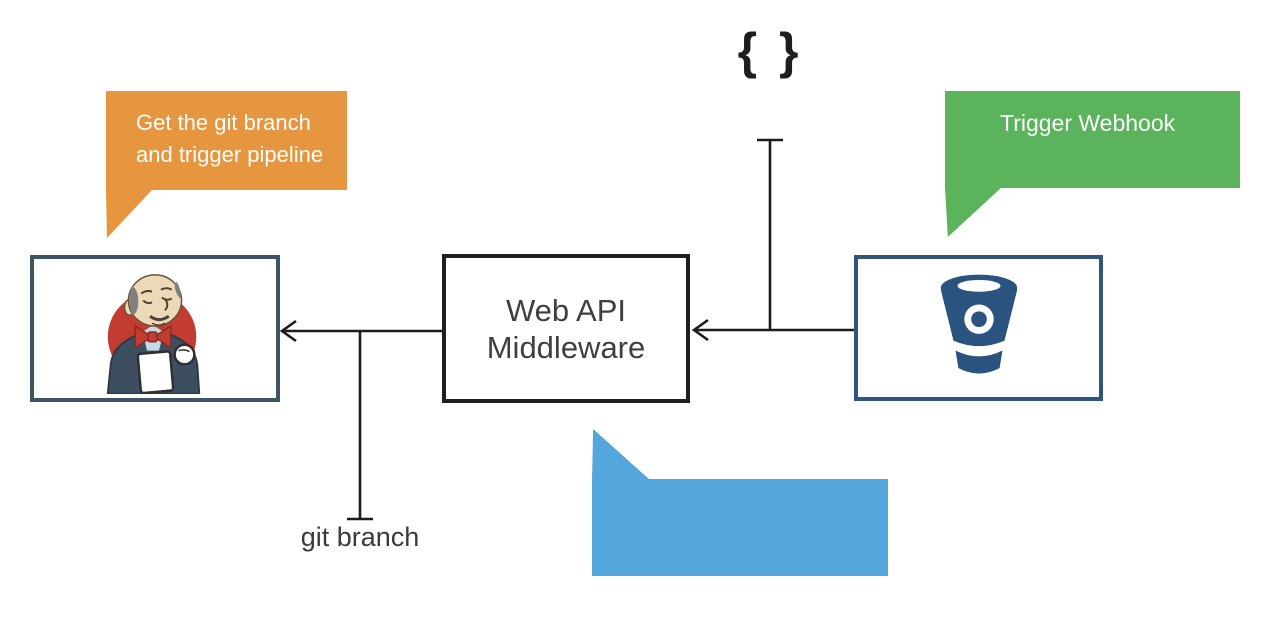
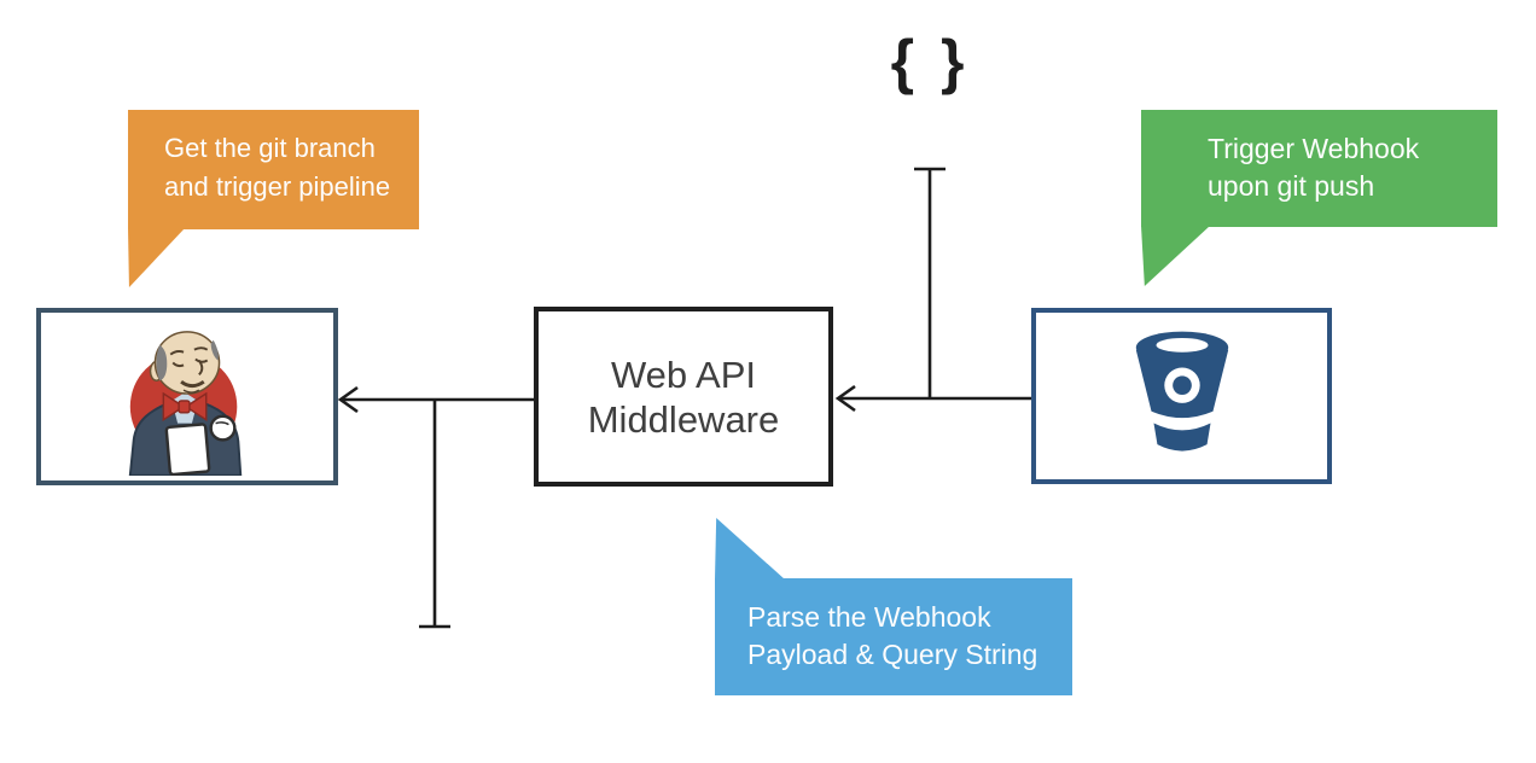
  Web API
  Middleware
  Get the git branch
  and trigger pipeline
  Trigger Webhook
+ upon git push
+ Parse the Webhook
+ Payload & Query String
  { }
- git branch
